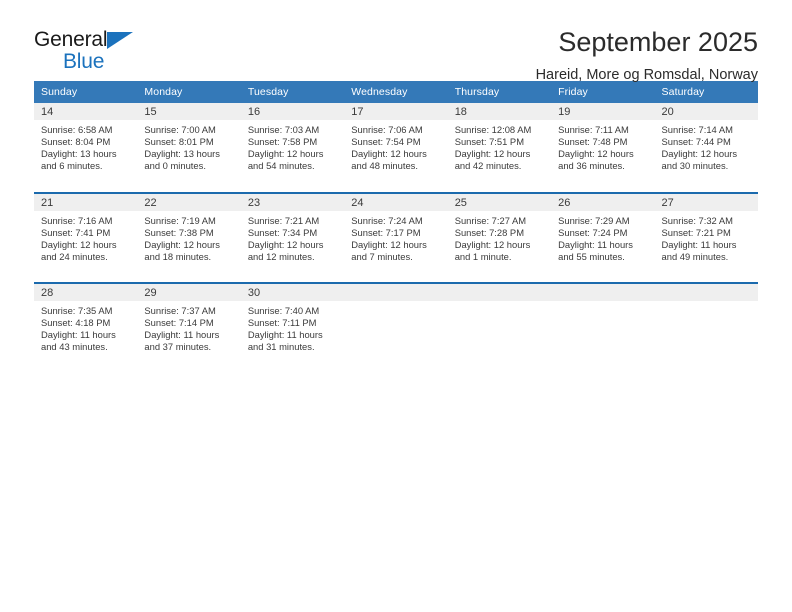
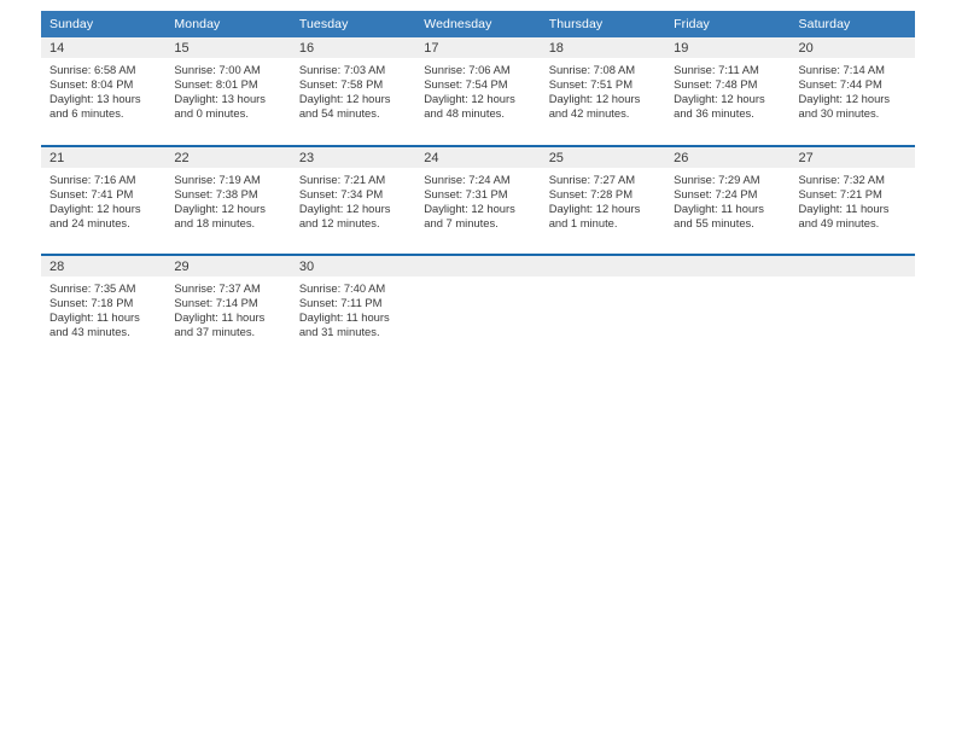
- General
- Blue
- September 2025
- Hareid, More og Romsdal, Norway
  Sunday	Monday	Tuesday	Wednesday	Thursday	Friday	Saturday
- 14Sunrise: 6:58 AMSunset: 8:04 PMDaylight: 13 hoursand 6 minutes.	15Sunrise: 7:00 AMSunset: 8:01 PMDaylight: 13 hoursand 0 minutes.	16Sunrise: 7:03 AMSunset: 7:58 PMDaylight: 12 hoursand 54 minutes.	17Sunrise: 7:06 AMSunset: 7:54 PMDaylight: 12 hoursand 48 minutes.	18Sunrise: 12:08 AMSunset: 7:51 PMDaylight: 12 hoursand 42 minutes.	19Sunrise: 7:11 AMSunset: 7:48 PMDaylight: 12 hoursand 36 minutes.	20Sunrise: 7:14 AMSunset: 7:44 PMDaylight: 12 hoursand 30 minutes.
+ 14Sunrise: 6:58 AMSunset: 8:04 PMDaylight: 13 hoursand 6 minutes.	15Sunrise: 7:00 AMSunset: 8:01 PMDaylight: 13 hoursand 0 minutes.	16Sunrise: 7:03 AMSunset: 7:58 PMDaylight: 12 hoursand 54 minutes.	17Sunrise: 7:06 AMSunset: 7:54 PMDaylight: 12 hoursand 48 minutes.	18Sunrise: 7:08 AMSunset: 7:51 PMDaylight: 12 hoursand 42 minutes.	19Sunrise: 7:11 AMSunset: 7:48 PMDaylight: 12 hoursand 36 minutes.	20Sunrise: 7:14 AMSunset: 7:44 PMDaylight: 12 hoursand 30 minutes.
- 21Sunrise: 7:16 AMSunset: 7:41 PMDaylight: 12 hoursand 24 minutes.	22Sunrise: 7:19 AMSunset: 7:38 PMDaylight: 12 hoursand 18 minutes.	23Sunrise: 7:21 AMSunset: 7:34 PMDaylight: 12 hoursand 12 minutes.	24Sunrise: 7:24 AMSunset: 7:17 PMDaylight: 12 hoursand 7 minutes.	25Sunrise: 7:27 AMSunset: 7:28 PMDaylight: 12 hoursand 1 minute.	26Sunrise: 7:29 AMSunset: 7:24 PMDaylight: 11 hoursand 55 minutes.	27Sunrise: 7:32 AMSunset: 7:21 PMDaylight: 11 hoursand 49 minutes.
+ 21Sunrise: 7:16 AMSunset: 7:41 PMDaylight: 12 hoursand 24 minutes.	22Sunrise: 7:19 AMSunset: 7:38 PMDaylight: 12 hoursand 18 minutes.	23Sunrise: 7:21 AMSunset: 7:34 PMDaylight: 12 hoursand 12 minutes.	24Sunrise: 7:24 AMSunset: 7:31 PMDaylight: 12 hoursand 7 minutes.	25Sunrise: 7:27 AMSunset: 7:28 PMDaylight: 12 hoursand 1 minute.	26Sunrise: 7:29 AMSunset: 7:24 PMDaylight: 11 hoursand 55 minutes.	27Sunrise: 7:32 AMSunset: 7:21 PMDaylight: 11 hoursand 49 minutes.
- 28Sunrise: 7:35 AMSunset: 4:18 PMDaylight: 11 hoursand 43 minutes.	29Sunrise: 7:37 AMSunset: 7:14 PMDaylight: 11 hoursand 37 minutes.	30Sunrise: 7:40 AMSunset: 7:11 PMDaylight: 11 hoursand 31 minutes.
+ 28Sunrise: 7:35 AMSunset: 7:18 PMDaylight: 11 hoursand 43 minutes.	29Sunrise: 7:37 AMSunset: 7:14 PMDaylight: 11 hoursand 37 minutes.	30Sunrise: 7:40 AMSunset: 7:11 PMDaylight: 11 hoursand 31 minutes.
